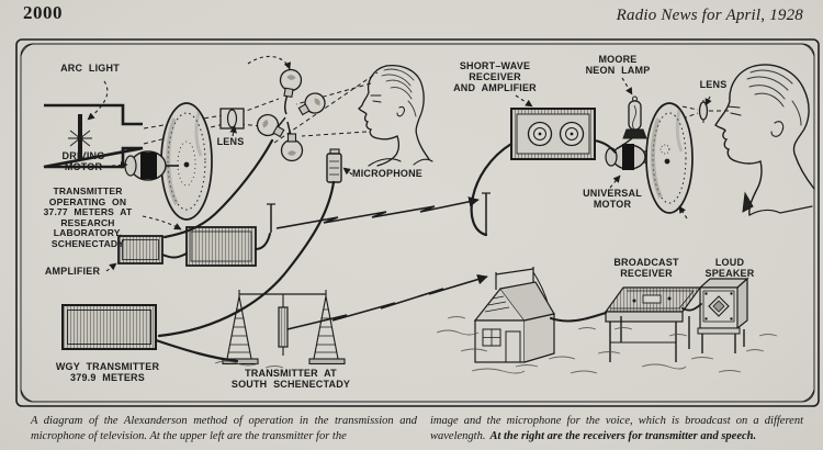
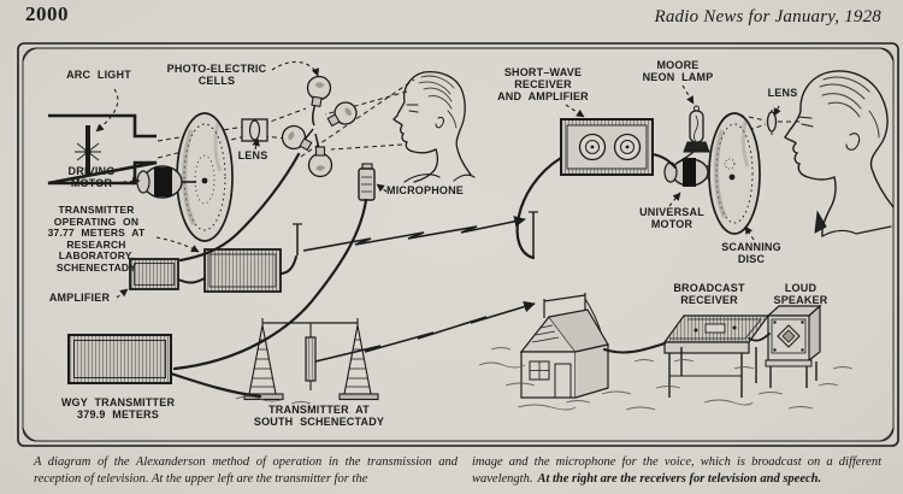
  2000
- Radio News for April, 1928
+ Radio News for January, 1928
  ARC LIGHT
+ PHOTO-ELECTRIC
+ CELLS
  LENS
  DRIVING
  MOTOR
  TRANSMITTER
  OPERATING ON
  37.77 METERS AT
  RESEARCH
  LABORATORY,
  SCHENECTADY
  AMPLIFIER
  MICROPHONE
  SHORT–WAVE
  RECEIVER
  AND AMPLIFIER
  MOORE
  NEON LAMP
  LENS
  UNIVERSAL
  MOTOR
+ SCANNING
+ DISC
  BROADCAST
  RECEIVER
  LOUD
  SPEAKER
  WGY TRANSMITTER
  379.9 METERS
  TRANSMITTER AT
  SOUTH SCHENECTADY
- A diagram of the Alexanderson method of operation in the transmission and microphone of television. At the upper left are the transmitter for the
+ A diagram of the Alexanderson method of operation in the transmission and reception of television. At the upper left are the transmitter for the
- image and the microphone for the voice, which is broadcast on a different wavelength. At the right are the receivers for transmitter and speech.
+ image and the microphone for the voice, which is broadcast on a different wavelength. At the right are the receivers for television and speech.
